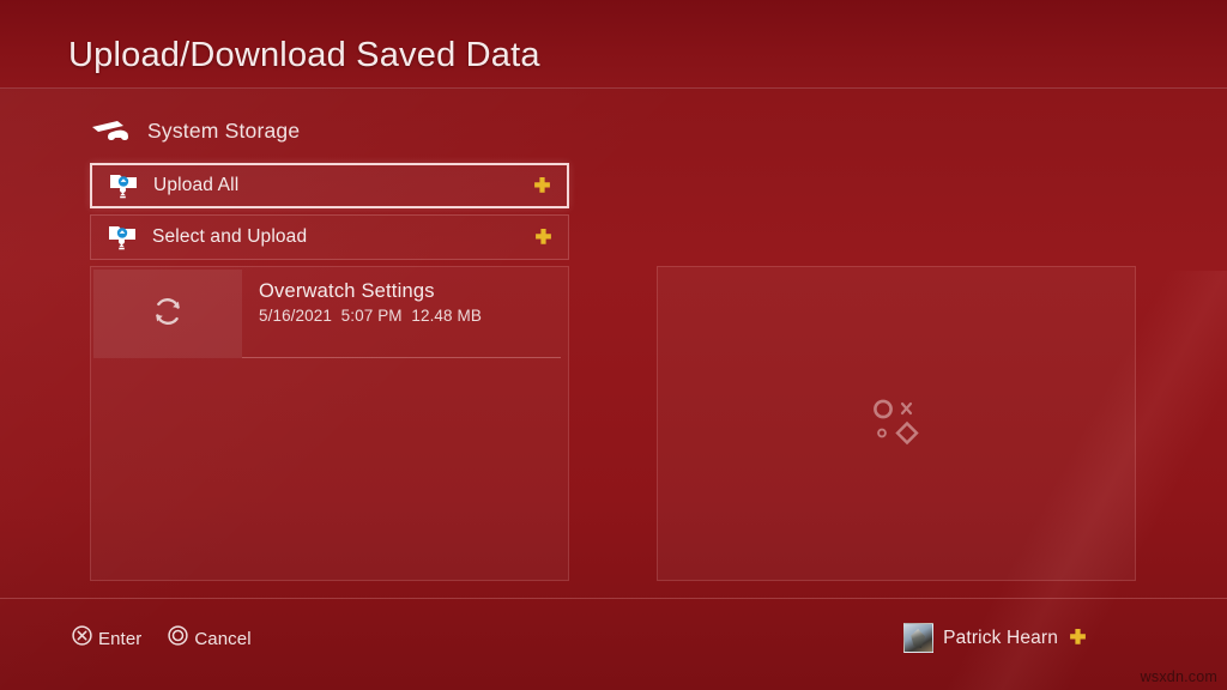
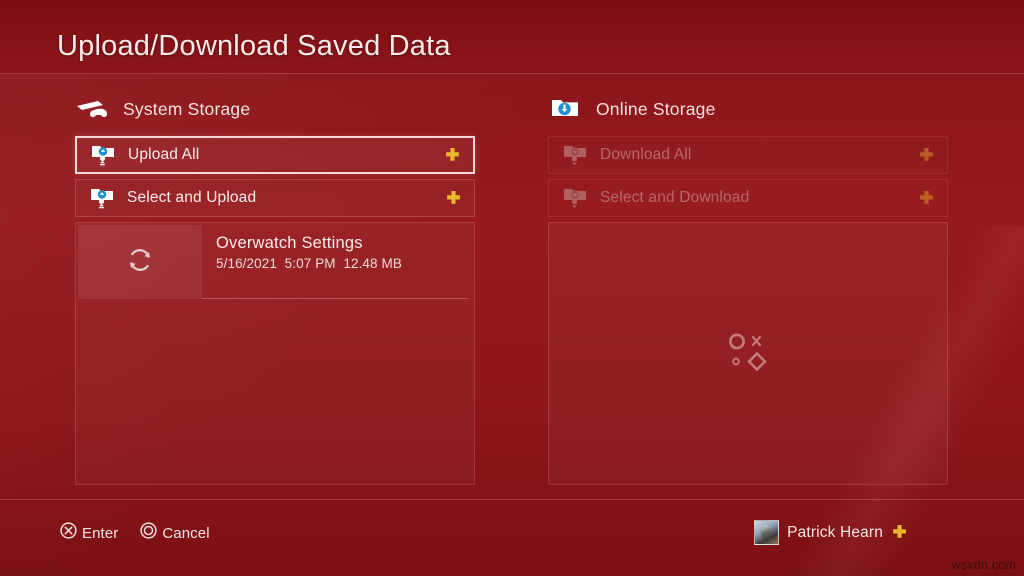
  Upload/Download Saved Data
  System Storage
  Upload All
  Select and Upload
+ Online Storage
+ Download All
+ Select and Download
  Overwatch Settings
  5/16/2021 5:07 PM 12.48 MB
  Enter
  Cancel
